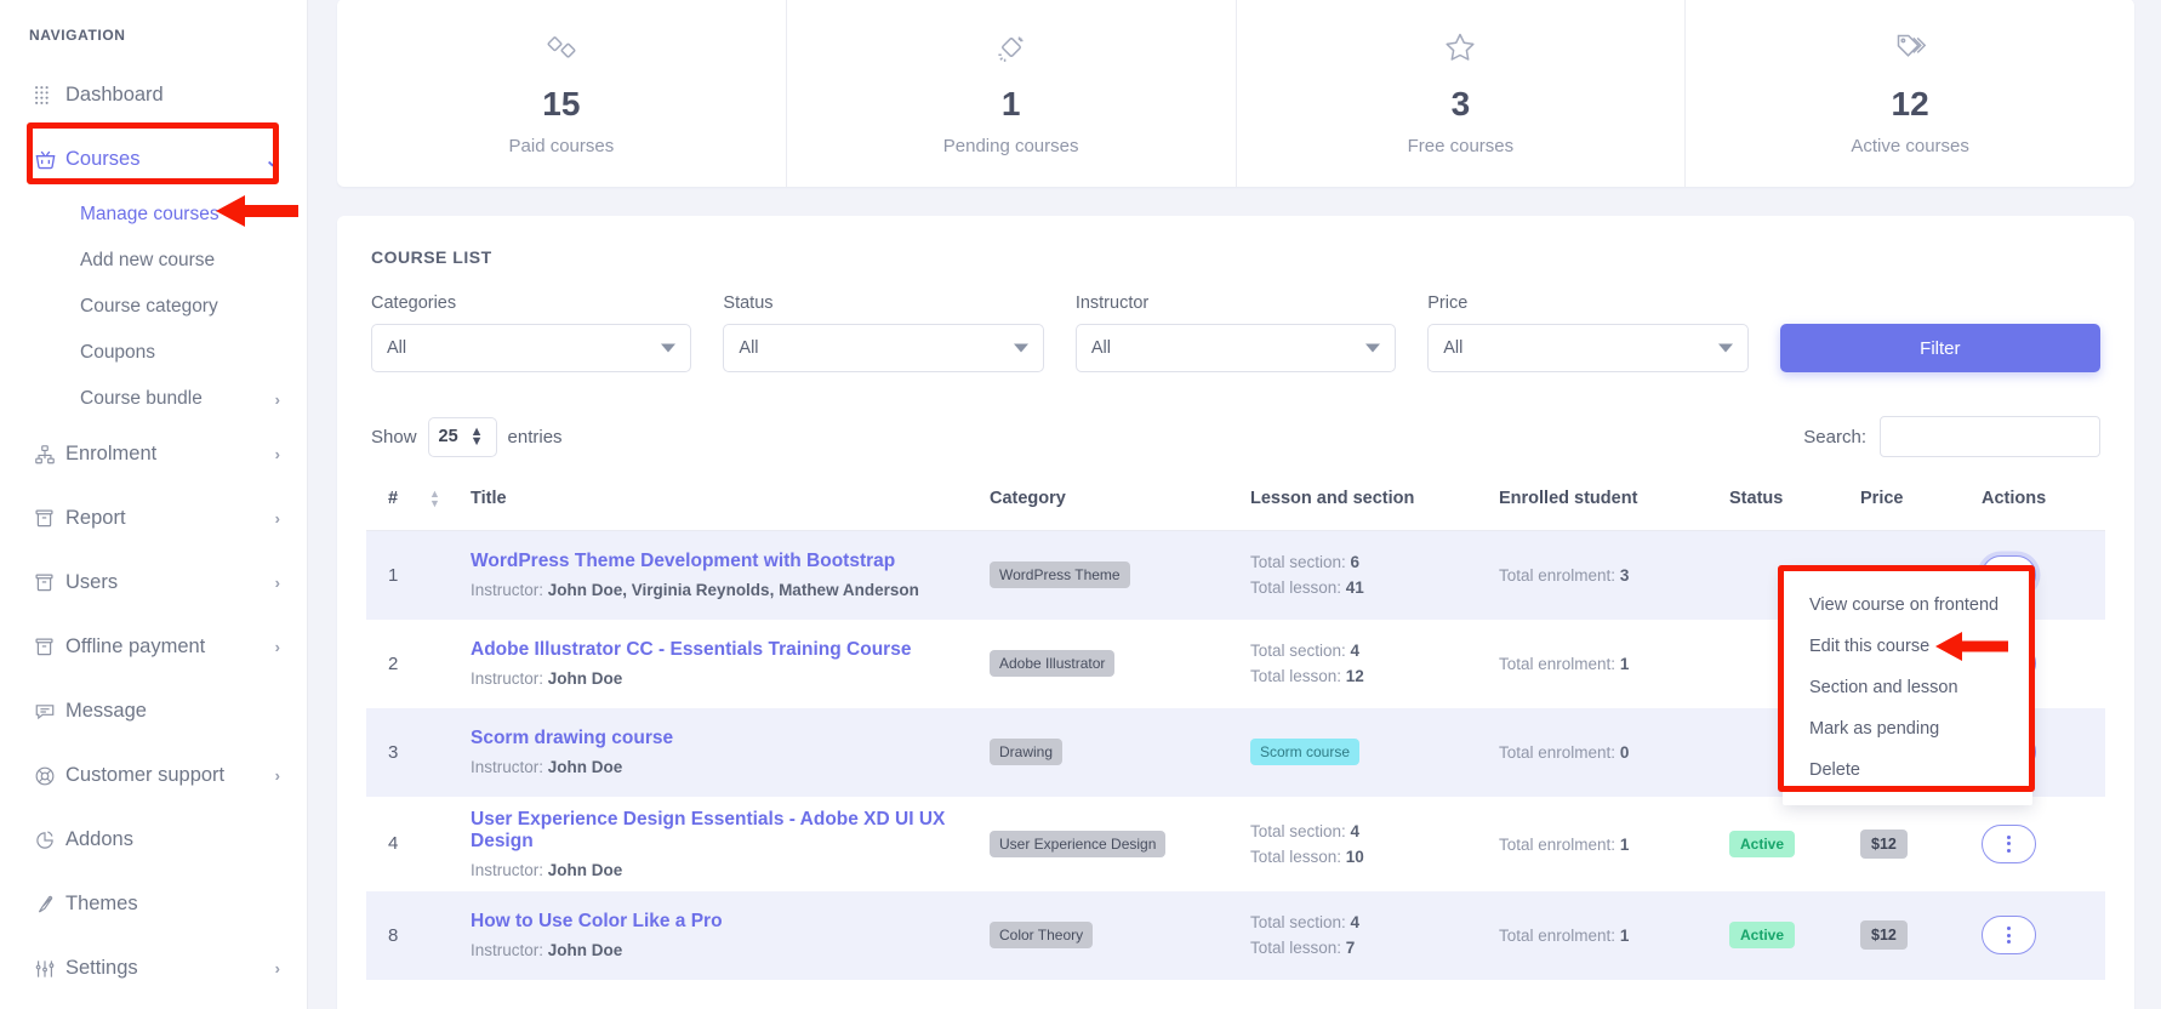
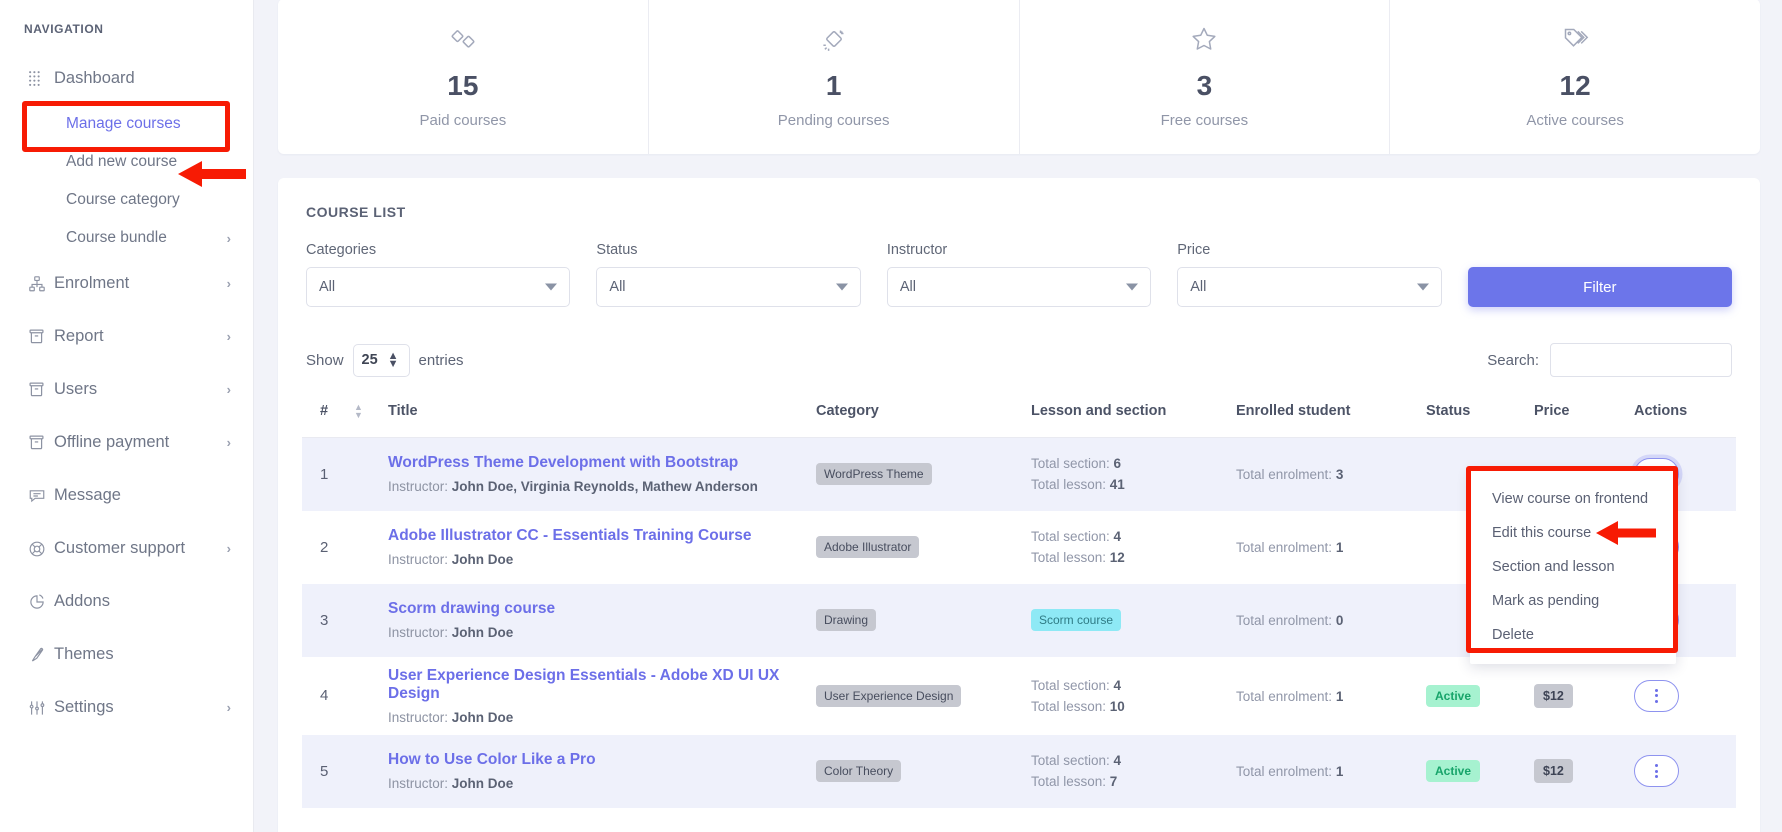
  NAVIGATION
  Dashboard
- Courses
- ⌄
  Manage courses
  Add new course
  Course category
- Coupons
  Course bundle
  ›
  Enrolment
  ›
  Report
  ›
  Users
  ›
  Offline payment
  ›
  Message
  Customer support
  ›
  Addons
  Themes
  Settings
  ›
  15
  Paid courses
  1
  Pending courses
  3
  Free courses
  12
  Active courses
  COURSE LIST
  Categories
  All
  Status
  All
  Instructor
  All
  Price
  All
  Filter
  Show
  25
  ▲
  ▼
  entries
  Search:
  #	▲▼	Title	Category	Lesson and section	Enrolled student	Status	Price	Actions
  1		WordPress Theme Development with Bootstrap Instructor: John Doe, Virginia Reynolds, Mathew Anderson	WordPress Theme	Total section: 6 Total lesson: 41	Total enrolment: 3
  2		Adobe Illustrator CC - Essentials Training Course Instructor: John Doe	Adobe Illustrator	Total section: 4 Total lesson: 12	Total enrolment: 1
  3		Scorm drawing course Instructor: John Doe	Drawing	Scorm course	Total enrolment: 0
  4		User Experience Design Essentials - Adobe XD UI UX Design Instructor: John Doe	User Experience Design	Total section: 4 Total lesson: 10	Total enrolment: 1	Active	$12
- 8		How to Use Color Like a Pro Instructor: John Doe	Color Theory	Total section: 4 Total lesson: 7	Total enrolment: 1	Active	$12
+ 5		How to Use Color Like a Pro Instructor: John Doe	Color Theory	Total section: 4 Total lesson: 7	Total enrolment: 1	Active	$12
  View course on frontend
  Edit this course
  Section and lesson
  Mark as pending
  Delete
